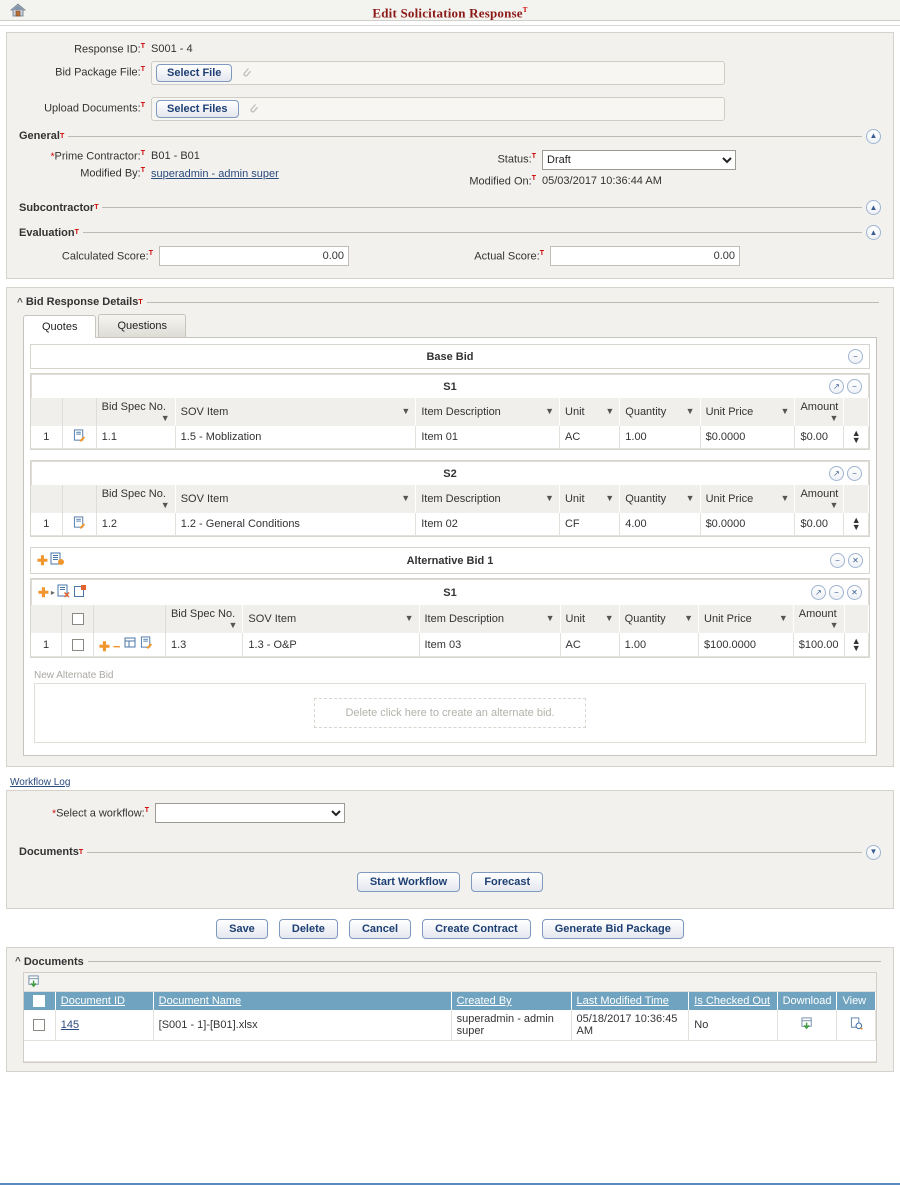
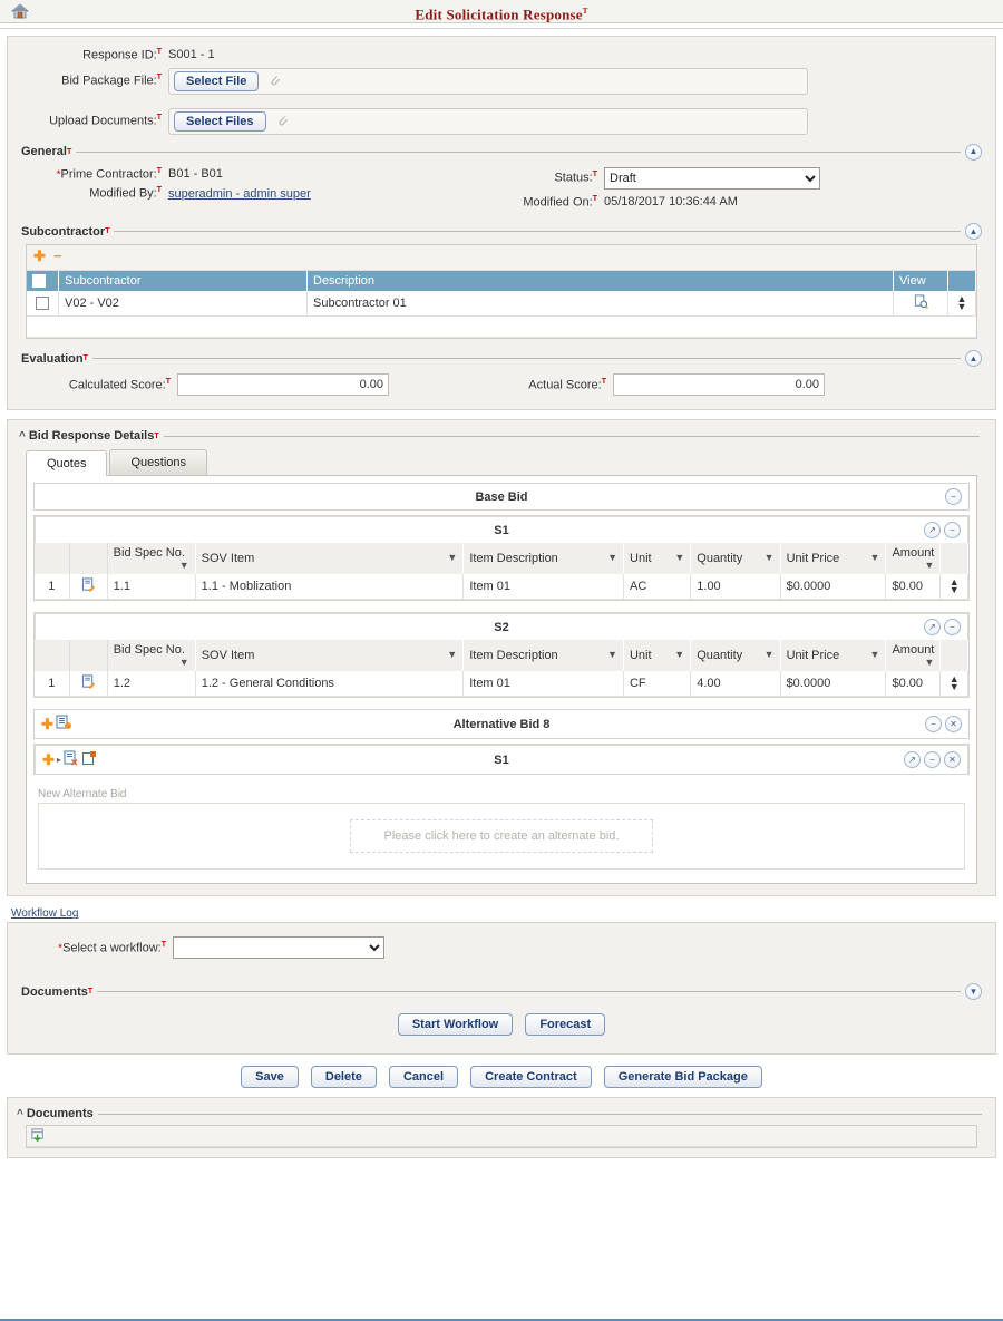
  Edit Solicitation ResponseT
  Response ID:
- S001 - 4
+ S001 - 1
  Bid Package File:
  Select File
  Upload Documents:
  Select Files
  General
  ▲
  *Prime Contractor:
  B01 - B01
  Modified By:
  superadmin - admin super
  Status:
  Draft
  Modified On:
- 05/03/2017 10:36:44 AM
+ 05/18/2017 10:36:44 AM
  Subcontractor
  ▲
+ ✚ −
+ 	Subcontractor	Description	View
+ 	V02 - V02	Subcontractor 01		▲▼
  Evaluation
  ▲
  Calculated Score:
  0.00
  Actual Score:
  0.00
  ^
  Bid Response Details
  Quotes
  Questions
  Base Bid
  −
  S1
  ↗
  −
  		Bid Spec No.▼	SOV Item ▼	Item Description ▼	Unit ▼	Quantity ▼	Unit Price ▼	Amount▼
- 1		1.1	1.5 - Moblization	Item 01	AC	1.00	$0.0000	$0.00	▲▼
+ 1		1.1	1.1 - Moblization	Item 01	AC	1.00	$0.0000	$0.00	▲▼
  S2
  ↗
  −
  		Bid Spec No.▼	SOV Item ▼	Item Description ▼	Unit ▼	Quantity ▼	Unit Price ▼	Amount▼
- 1		1.2	1.2 - General Conditions	Item 02	CF	4.00	$0.0000	$0.00	▲▼
+ 1		1.2	1.2 - General Conditions	Item 01	CF	4.00	$0.0000	$0.00	▲▼
  ✚
- Alternative Bid 1
+ Alternative Bid 8
  −
  ✕
  ✚
  ▸
  S1
  ↗
  −
  ✕
- 			Bid Spec No.▼	SOV Item ▼	Item Description ▼	Unit ▼	Quantity ▼	Unit Price ▼	Amount▼
- 1		✚ −	1.3	1.3 - O&P	Item 03	AC	1.00	$100.0000	$100.00	▲▼
  New Alternate Bid
- Delete click here to create an alternate bid.
+ Please click here to create an alternate bid.
  Workflow Log
  *Select a workflow:
  Documents
  ▼
  Start Workflow Forecast
  Save Delete Cancel Create Contract Generate Bid Package
  ^
  Documents
- 	Document ID	Document Name	Created By	Last Modified Time	Is Checked Out	Download	View
- 	145	[S001 - 1]-[B01].xlsx	superadmin - admin super	05/18/2017 10:36:45 AM	No
